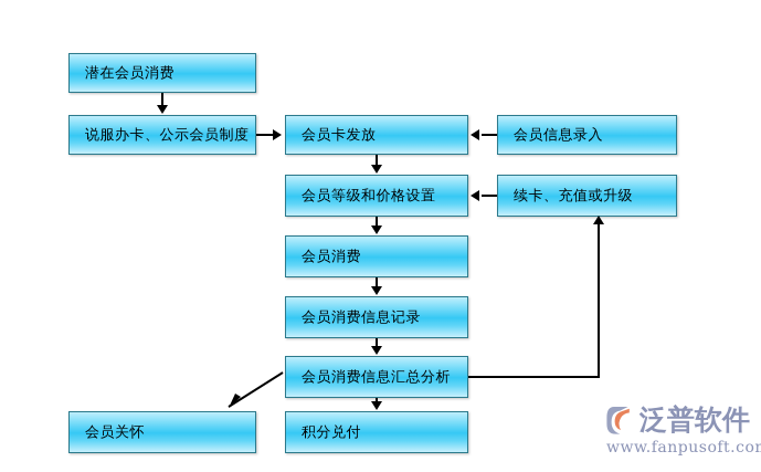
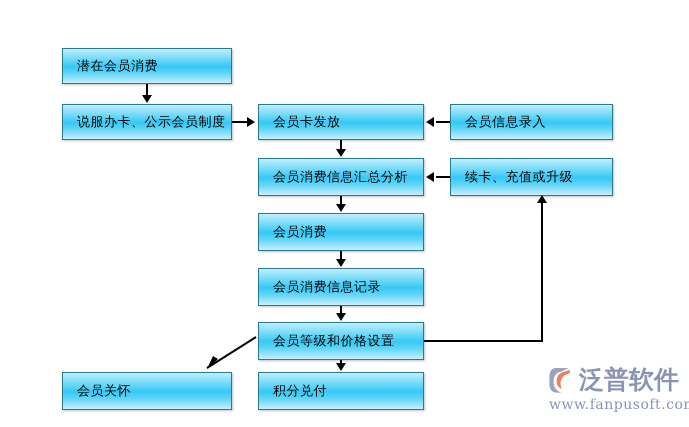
  潜在会员消费
  说服办卡、公示会员制度
  会员卡发放
  会员信息录入
- 会员等级和价格设置
+ 会员消费信息汇总分析
  续卡、充值或升级
  会员消费
  会员消费信息记录
- 会员消费信息汇总分析
+ 会员等级和价格设置
  会员关怀
  积分兑付
  泛普软件
  www.fanpusoft.co
